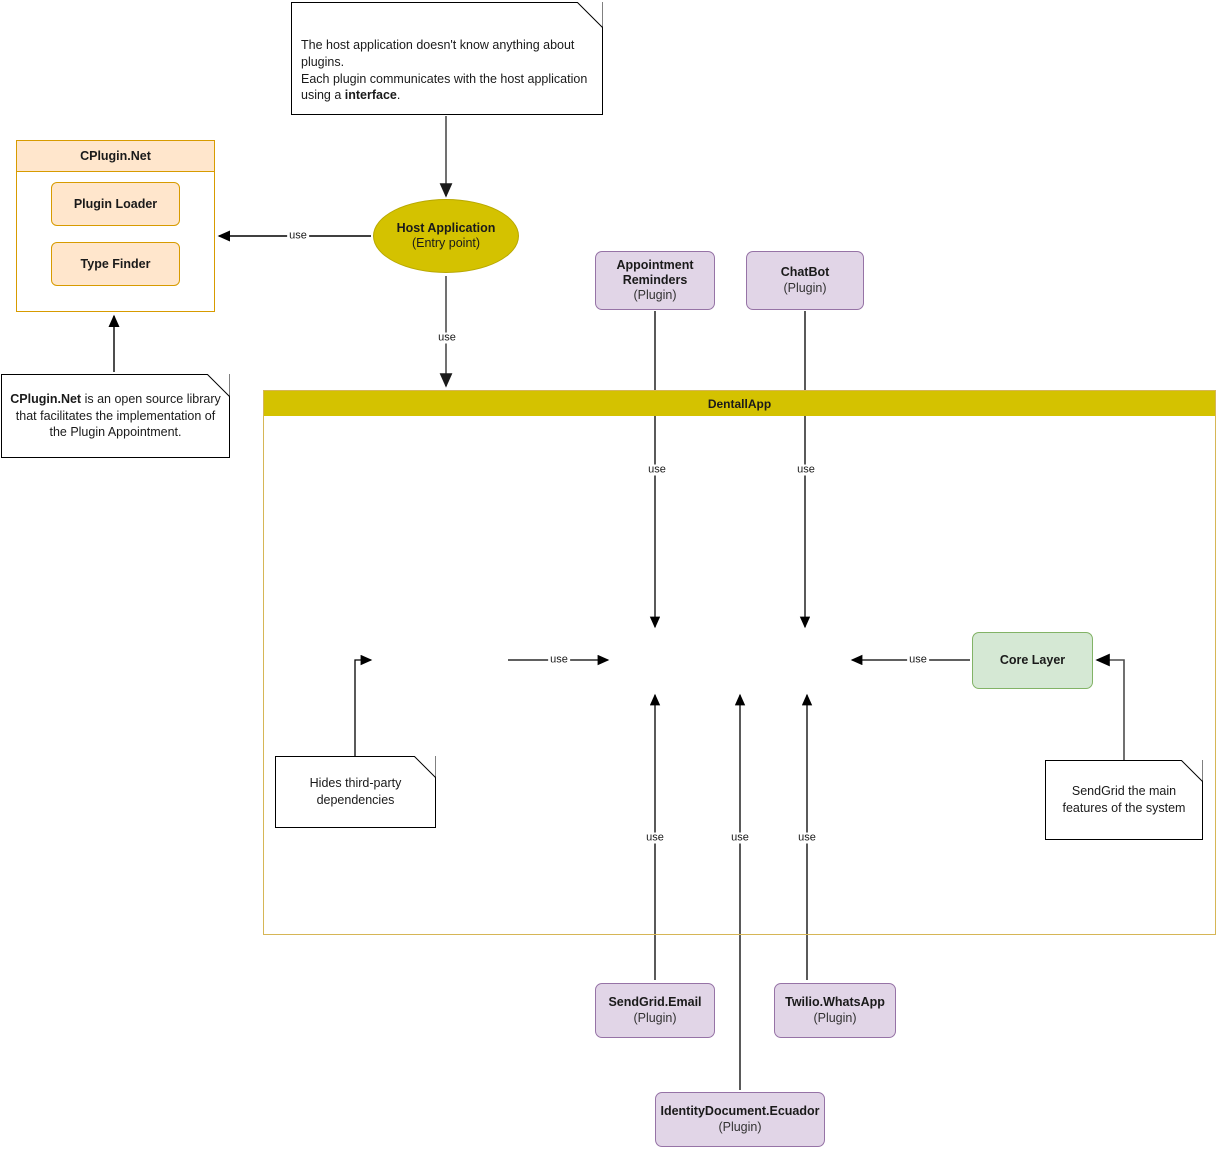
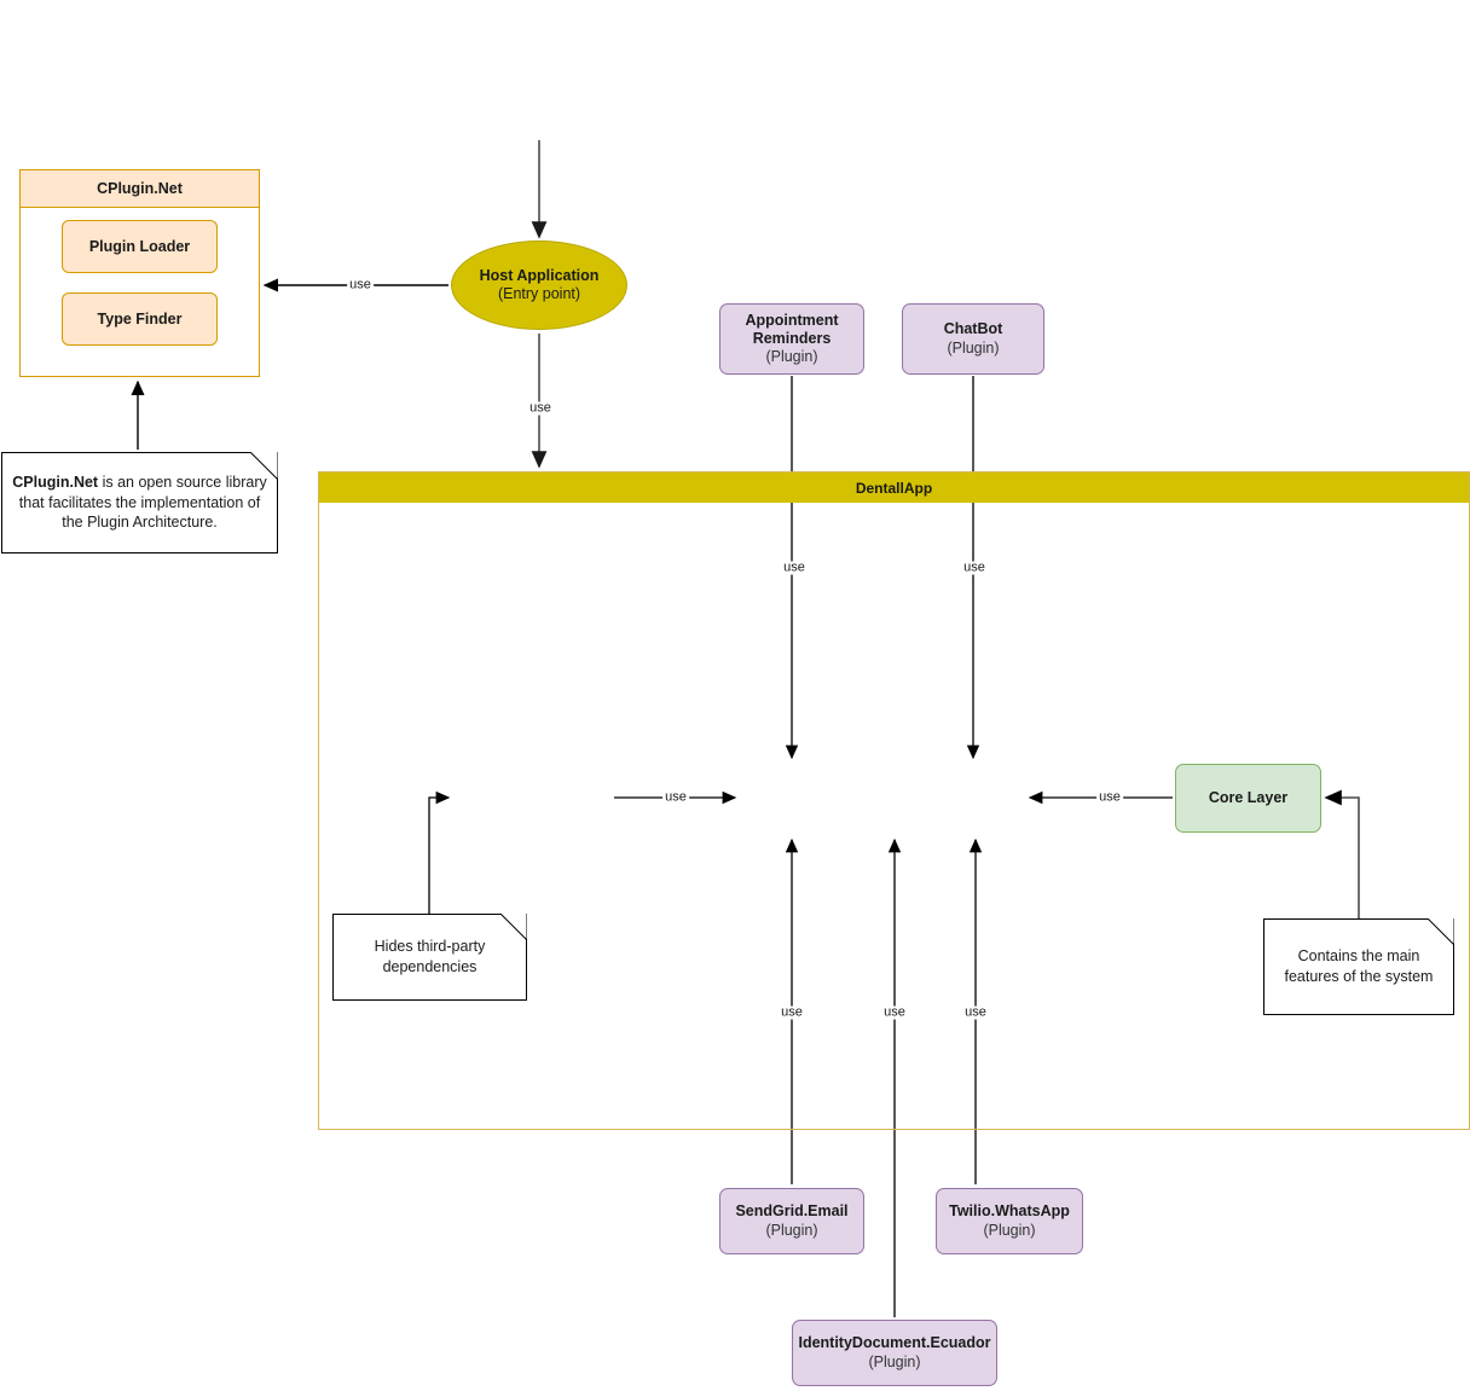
  DentallApp
  CPlugin.Net
  Plugin Loader
  Type Finder
  Host Application
  (Entry point)
  Core Layer
  Appointment
  Reminders
  (Plugin)
  ChatBot
  (Plugin)
  SendGrid.Email
  (Plugin)
  Twilio.WhatsApp
  (Plugin)
  IdentityDocument.Ecuador
  (Plugin)
- The host application doesn't know anything about plugins.
- Each plugin communicates with the host application using a interface.
- CPlugin.Net is an open source library that facilitates the implementation of the Plugin Appointment.
+ CPlugin.Net is an open source library that facilitates the implementation of the Plugin Architecture.
  Hides third-party dependencies
- SendGrid the main features of the system
+ Contains the main features of the system
  use
  use
  use
  use
  use
  use
  use
  use
  use
